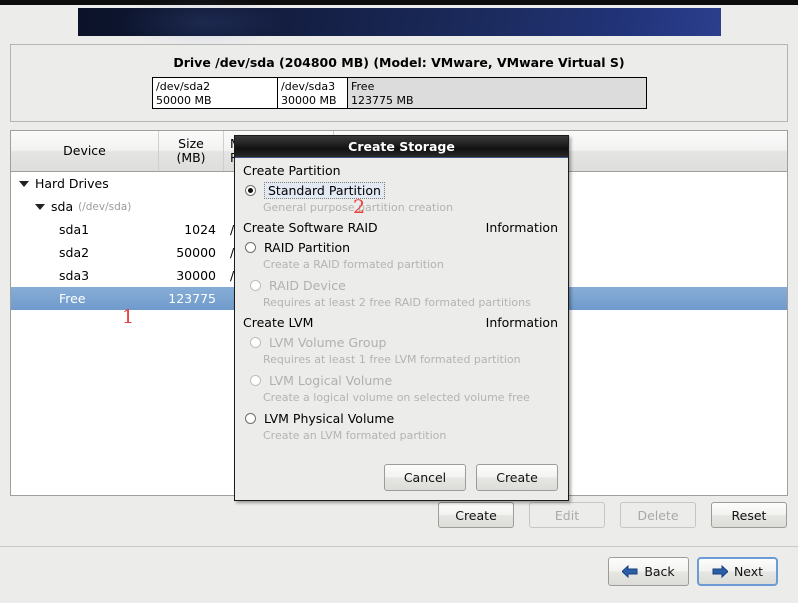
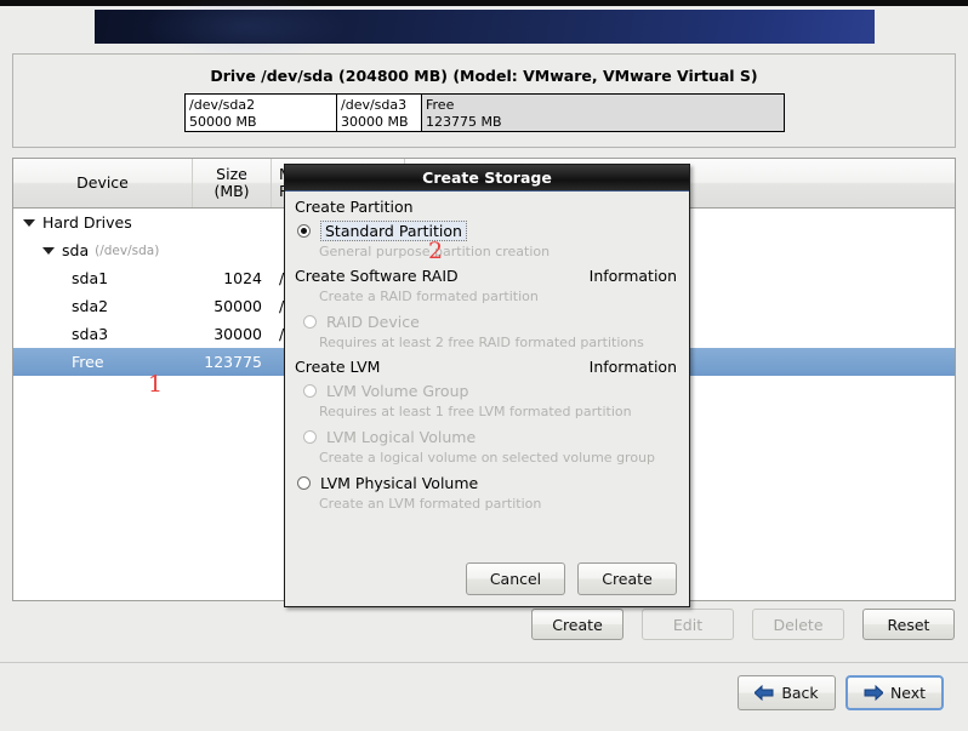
  Drive /dev/sda (204800 MB) (Model: VMware, VMware Virtual S)
  /dev/sda2
  50000 MB
  /dev/sda3
  30000 MB
  Free
  123775 MB
  Device
  Size
  (MB)
  Hard Drives
  sda
  (/dev/sda)
  sda1
  1024
  sda2
  50000
  /
  sda3
  30000
  Free
  123775
  Create
  Edit
  Delete
  Reset
  Back
  Next
  Create Storage
  Create Partition
  Standard Partition
  General purpose partition creation
  Create Software RAID
  Information
- RAID Partition
  Create a RAID formated partition
  RAID Device
  Requires at least 2 free RAID formated partitions
  Create LVM
  Information
  LVM Volume Group
  Requires at least 1 free LVM formated partition
  LVM Logical Volume
- Create a logical volume on selected volume free
+ Create a logical volume on selected volume group
  LVM Physical Volume
  Create an LVM formated partition
  Cancel
  Create
  1
  2
